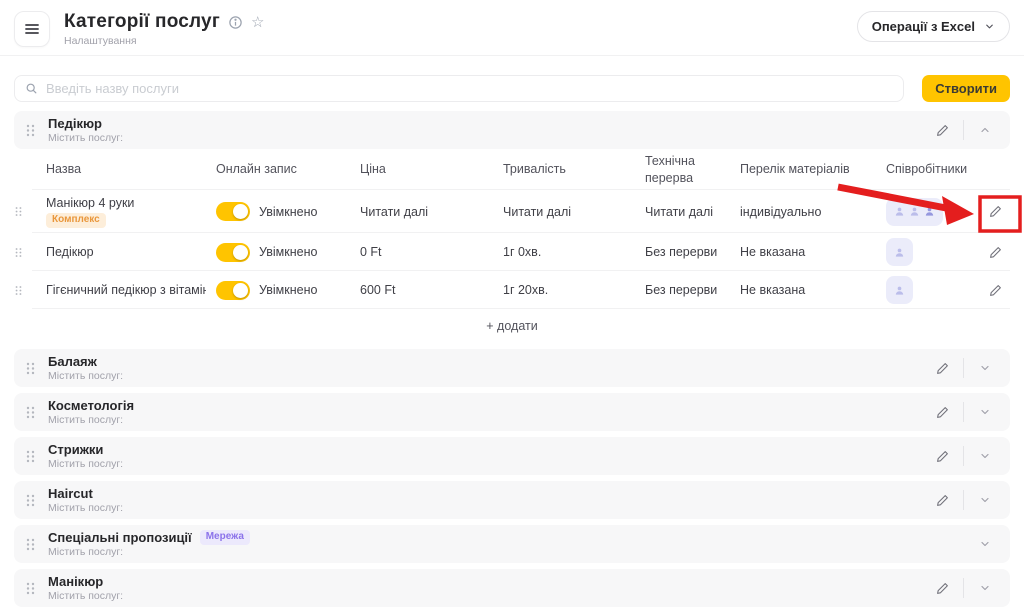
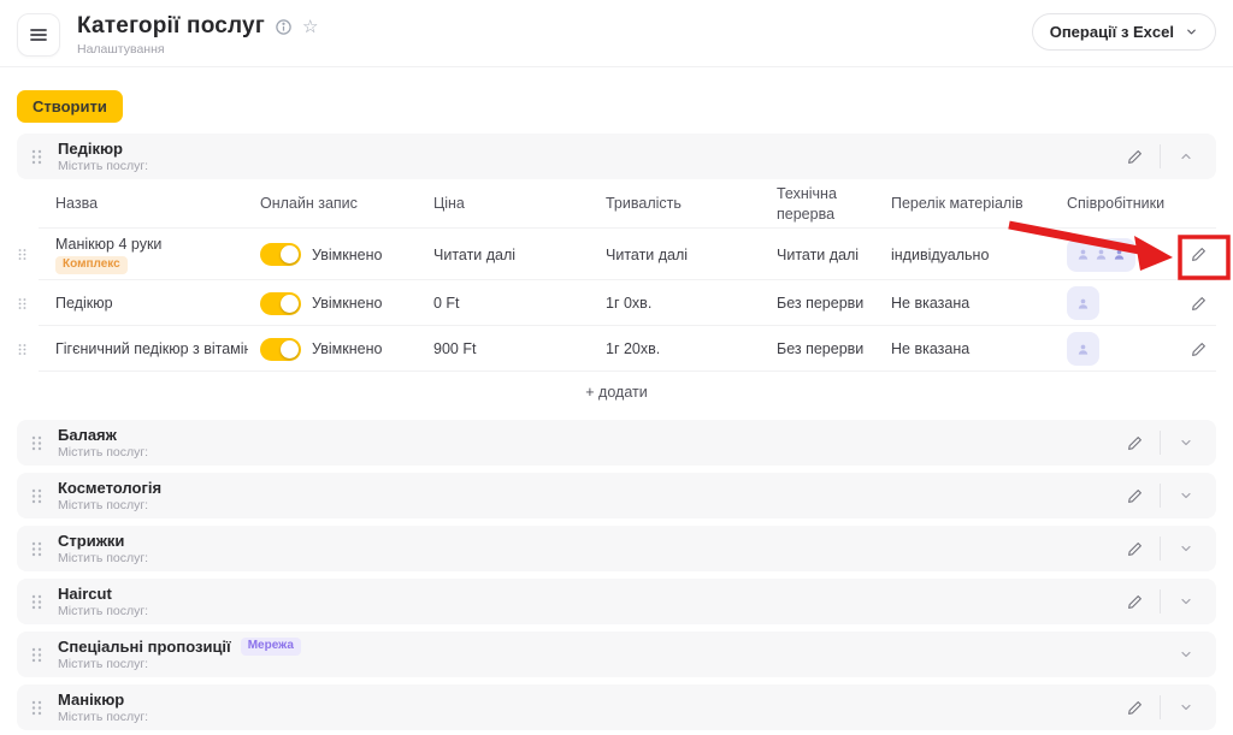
  Категорії послуг
  ☆
  Налаштування
  Операції з Excel
- Введіть назву послуги
  Створити
  Педікюр
  Містить послуг:
  Назва
  Онлайн запис
  Ціна
  Тривалість
  Технічна перерва
  Перелік матеріалів
  Співробітники
  Манікюр 4 руки
  Комплекс
  Увімкнено
  Читати далі
  Читати далі
  Читати далі
  індивідуально
  Педікюр
  Увімкнено
  0 Ft
  1г 0хв.
  Без перерви
  Не вказана
  Гігєничний педікюр з вітамін
  Увімкнено
- 600 Ft
+ 900 Ft
  1г 20хв.
  Без перерви
  Не вказана
  + додати
  Балаяж
  Містить послуг:
  Косметологія
  Містить послуг:
  Стрижки
  Містить послуг:
  Haircut
  Містить послуг:
  Спеціальні пропозиції
  Мережа
  Містить послуг:
  Манікюр
  Містить послуг:
